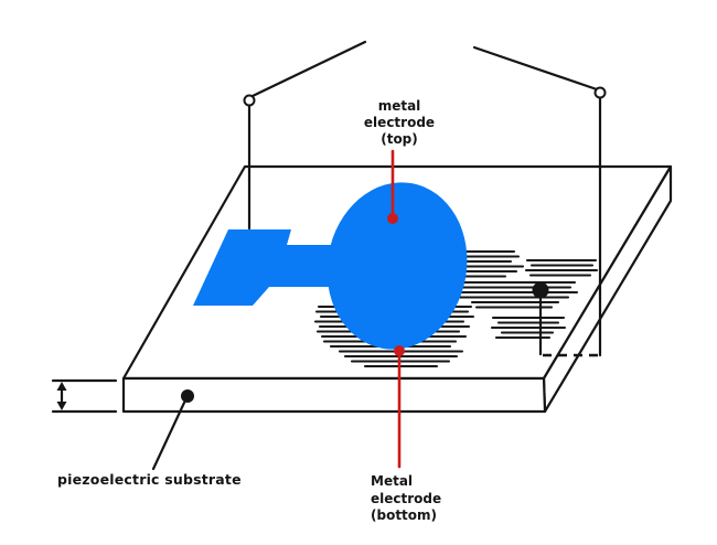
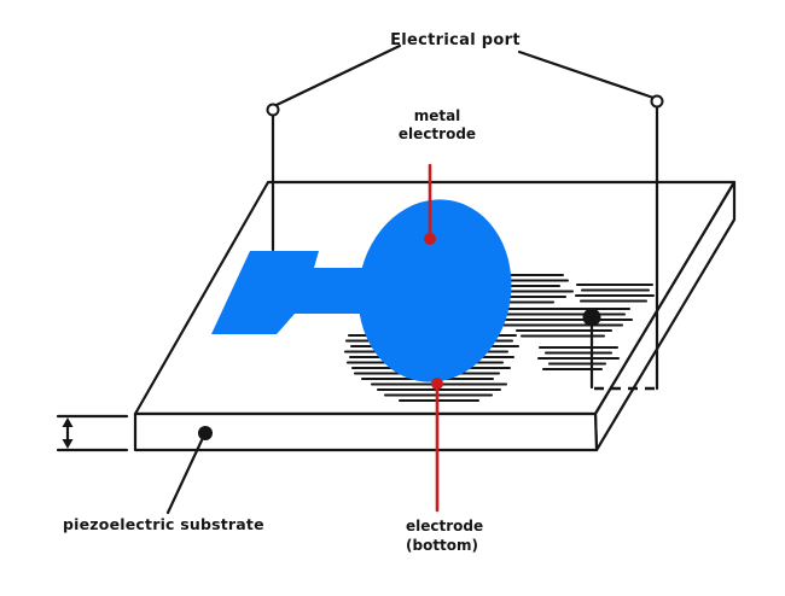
+ Electrical port
  metal
  electrode
- (top)
- Metal
  electrode
  (bottom)
  piezoelectric substrate
